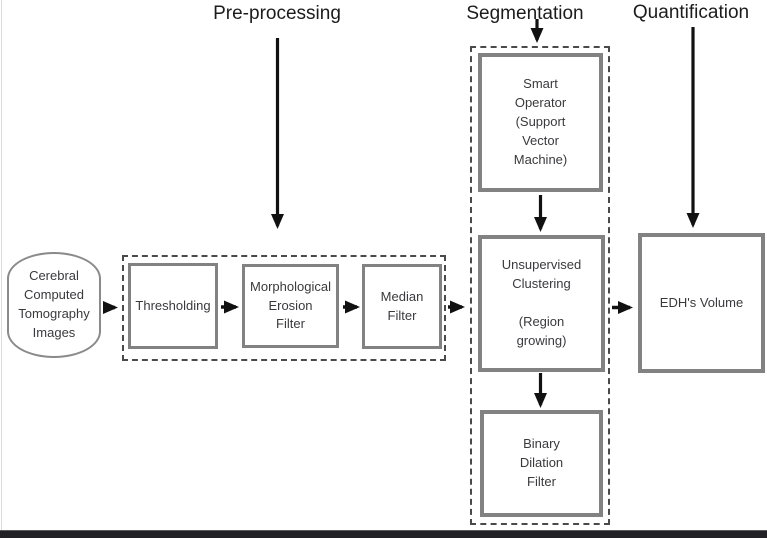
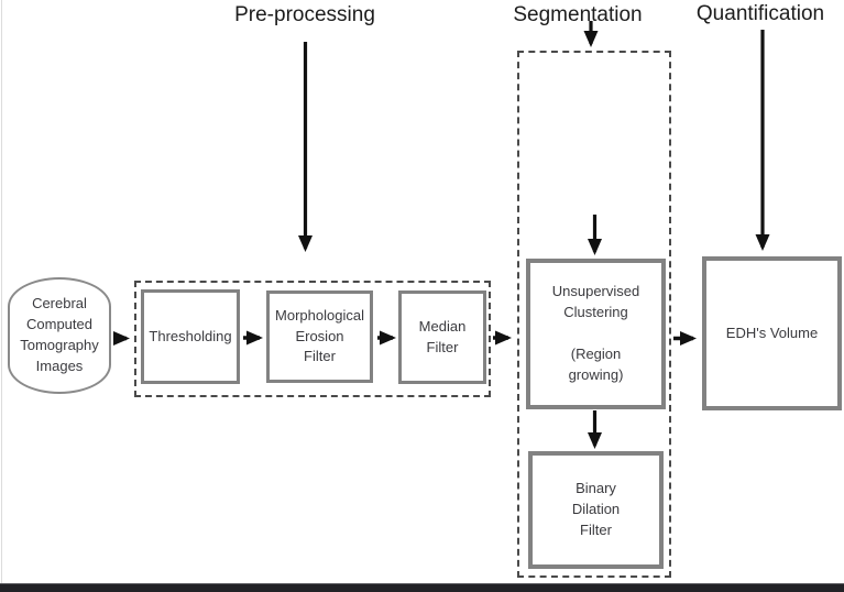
  Pre-processing
  Segmentation
  Quantification
  Cerebral
  Computed
  Tomography
  Images
  Thresholding
  Morphological
  Erosion
  Filter
  Median
  Filter
- Smart
- Operator
- (Support
- Vector
- Machine)
  Unsupervised
  Clustering
  (Region
  growing)
  Binary
  Dilation
  Filter
  EDH's Volume
